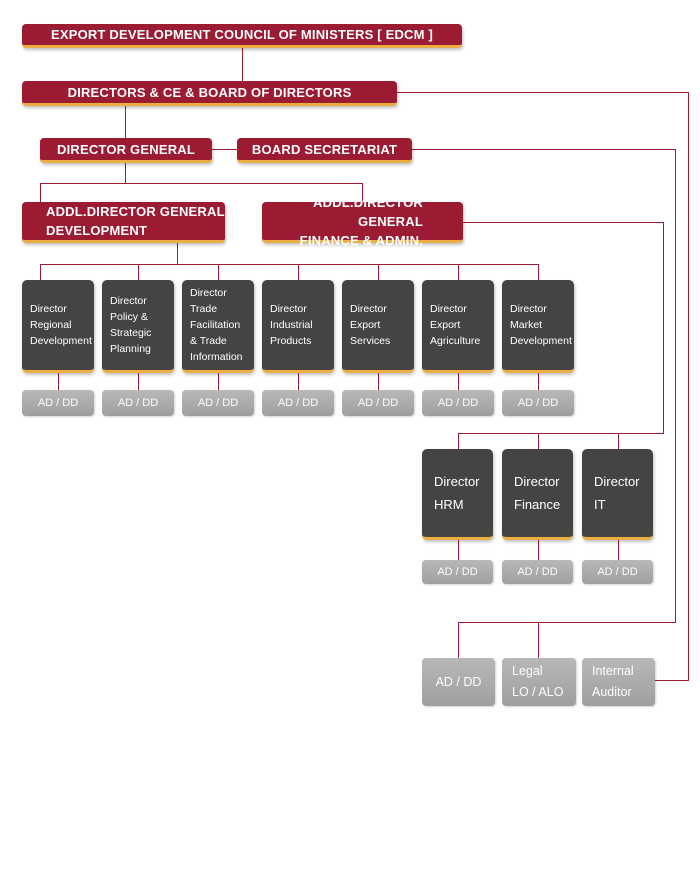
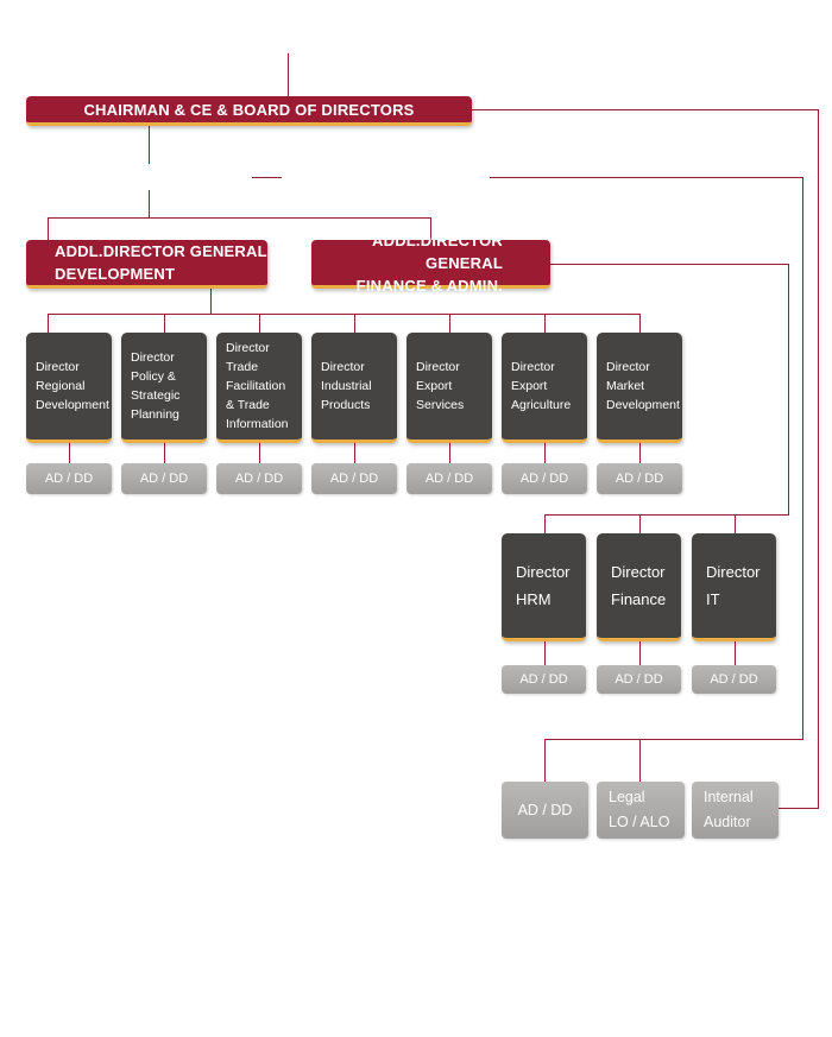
- EXPORT DEVELOPMENT COUNCIL OF MINISTERS [ EDCM ]
- DIRECTORS & CE & BOARD OF DIRECTORS
+ CHAIRMAN & CE & BOARD OF DIRECTORS
- DIRECTOR GENERAL
- BOARD SECRETARIAT
  ADDL.DIRECTOR GENERAL
  DEVELOPMENT
  ADDL.DIRECTOR GENERAL
  FINANCE & ADMIN.
  Director
  Regional
  Development
  Director
  Policy &
  Strategic
  Planning
  Director
  Trade
  Facilitation
  & Trade
  Information
  Director
  Industrial
  Products
  Director
  Export
  Services
  Director
  Export
  Agriculture
  Director
  Market
  Development
  AD / DD
  AD / DD
  AD / DD
  AD / DD
  AD / DD
  AD / DD
  AD / DD
  Director
  HRM
  Director
  Finance
  Director
  IT
  AD / DD
  AD / DD
  AD / DD
  AD / DD
  Legal
  LO / ALO
  Internal
  Auditor
